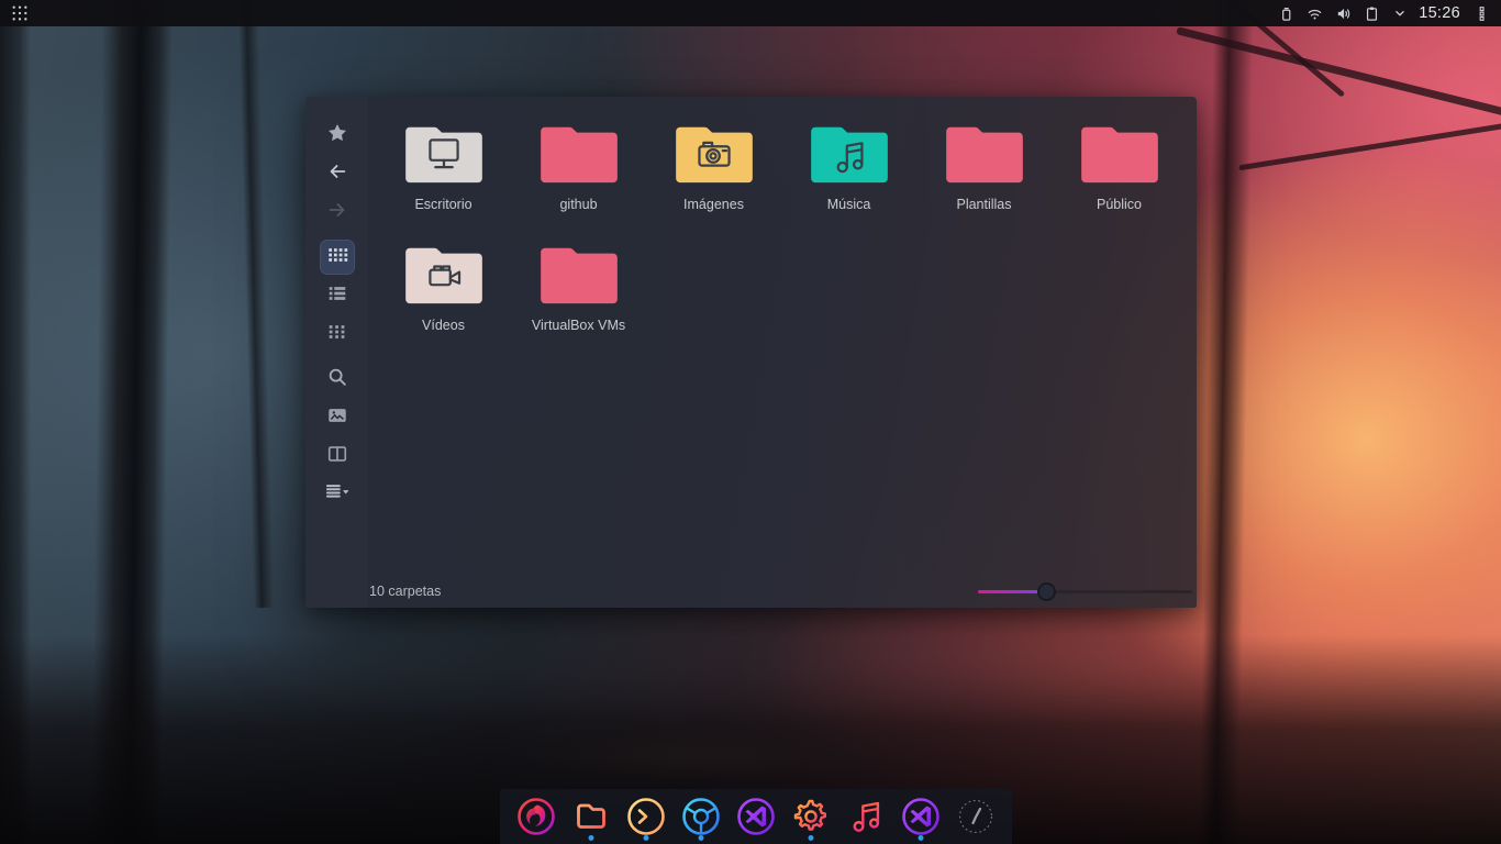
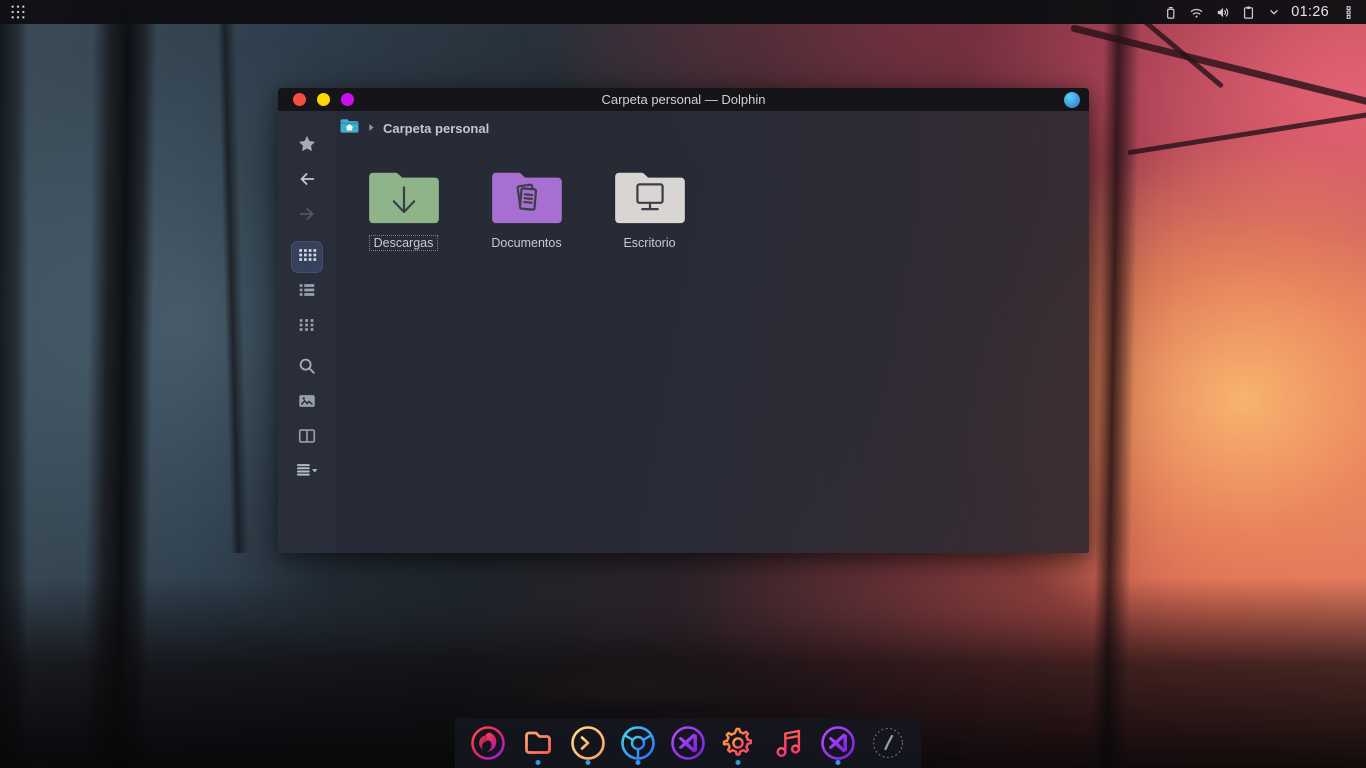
- 15:26
+ 01:26
+ Carpeta personal — Dolphin
+ Carpeta personal
+ Descargas
+ Documentos
  Escritorio
- github
- Imágenes
- Música
- Plantillas
- Público
- Vídeos
- VirtualBox VMs
- 10 carpetas
